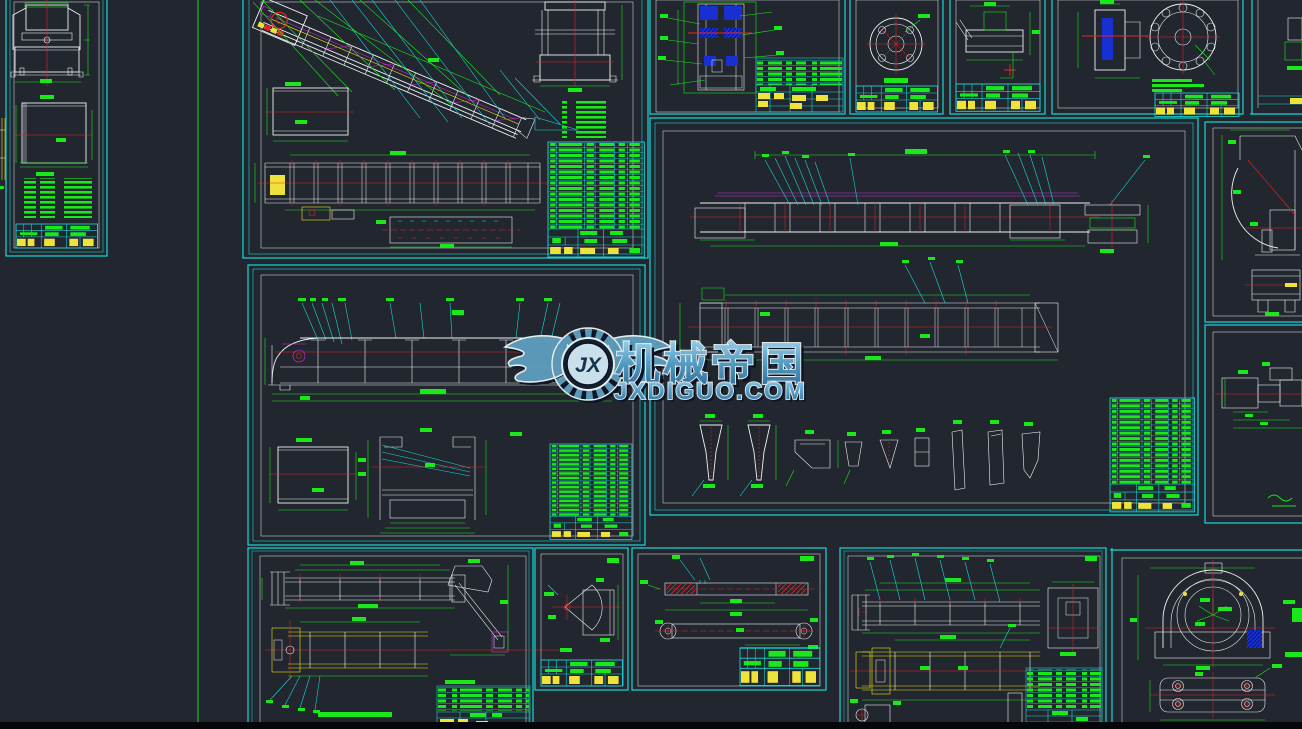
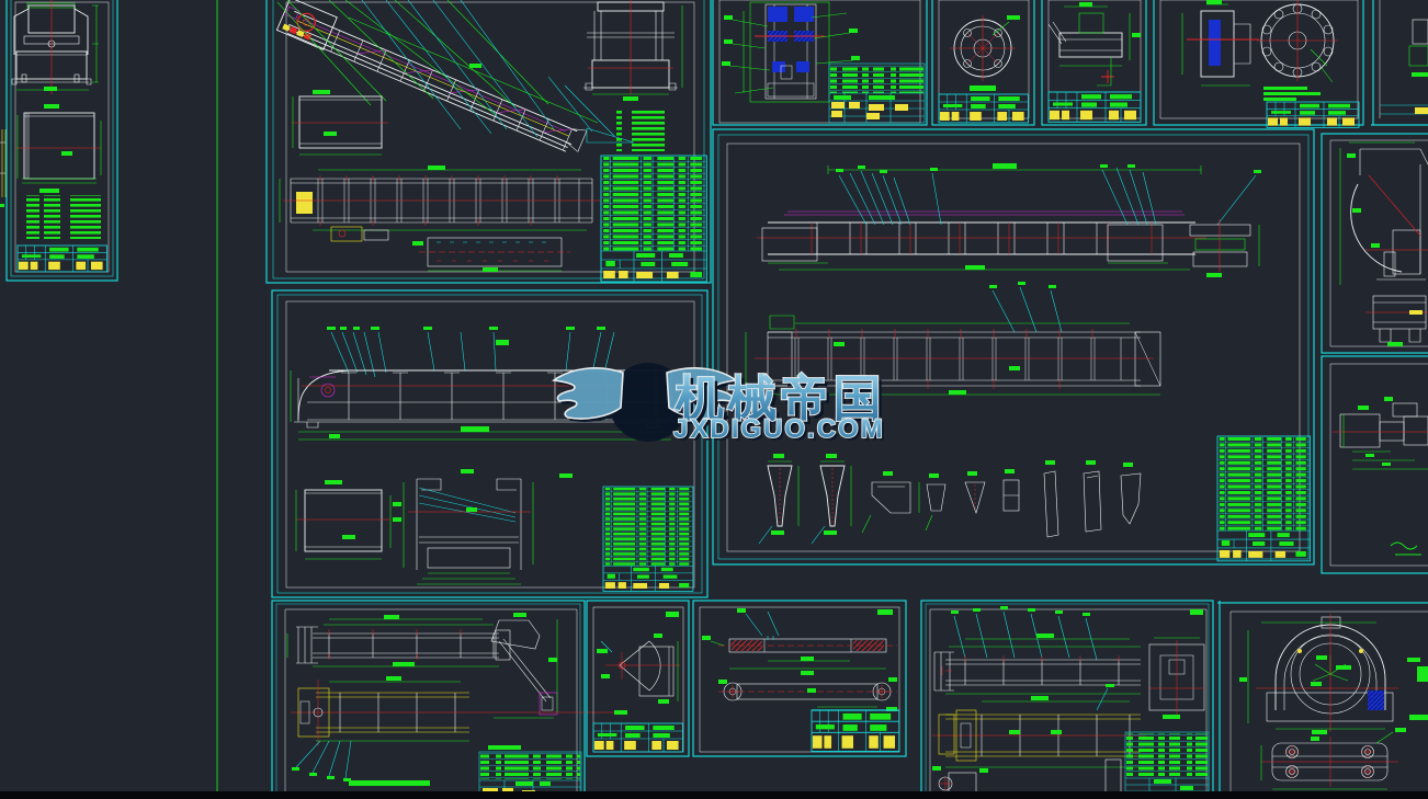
- JX
  机械帝国
  JXDIGUO.COM
